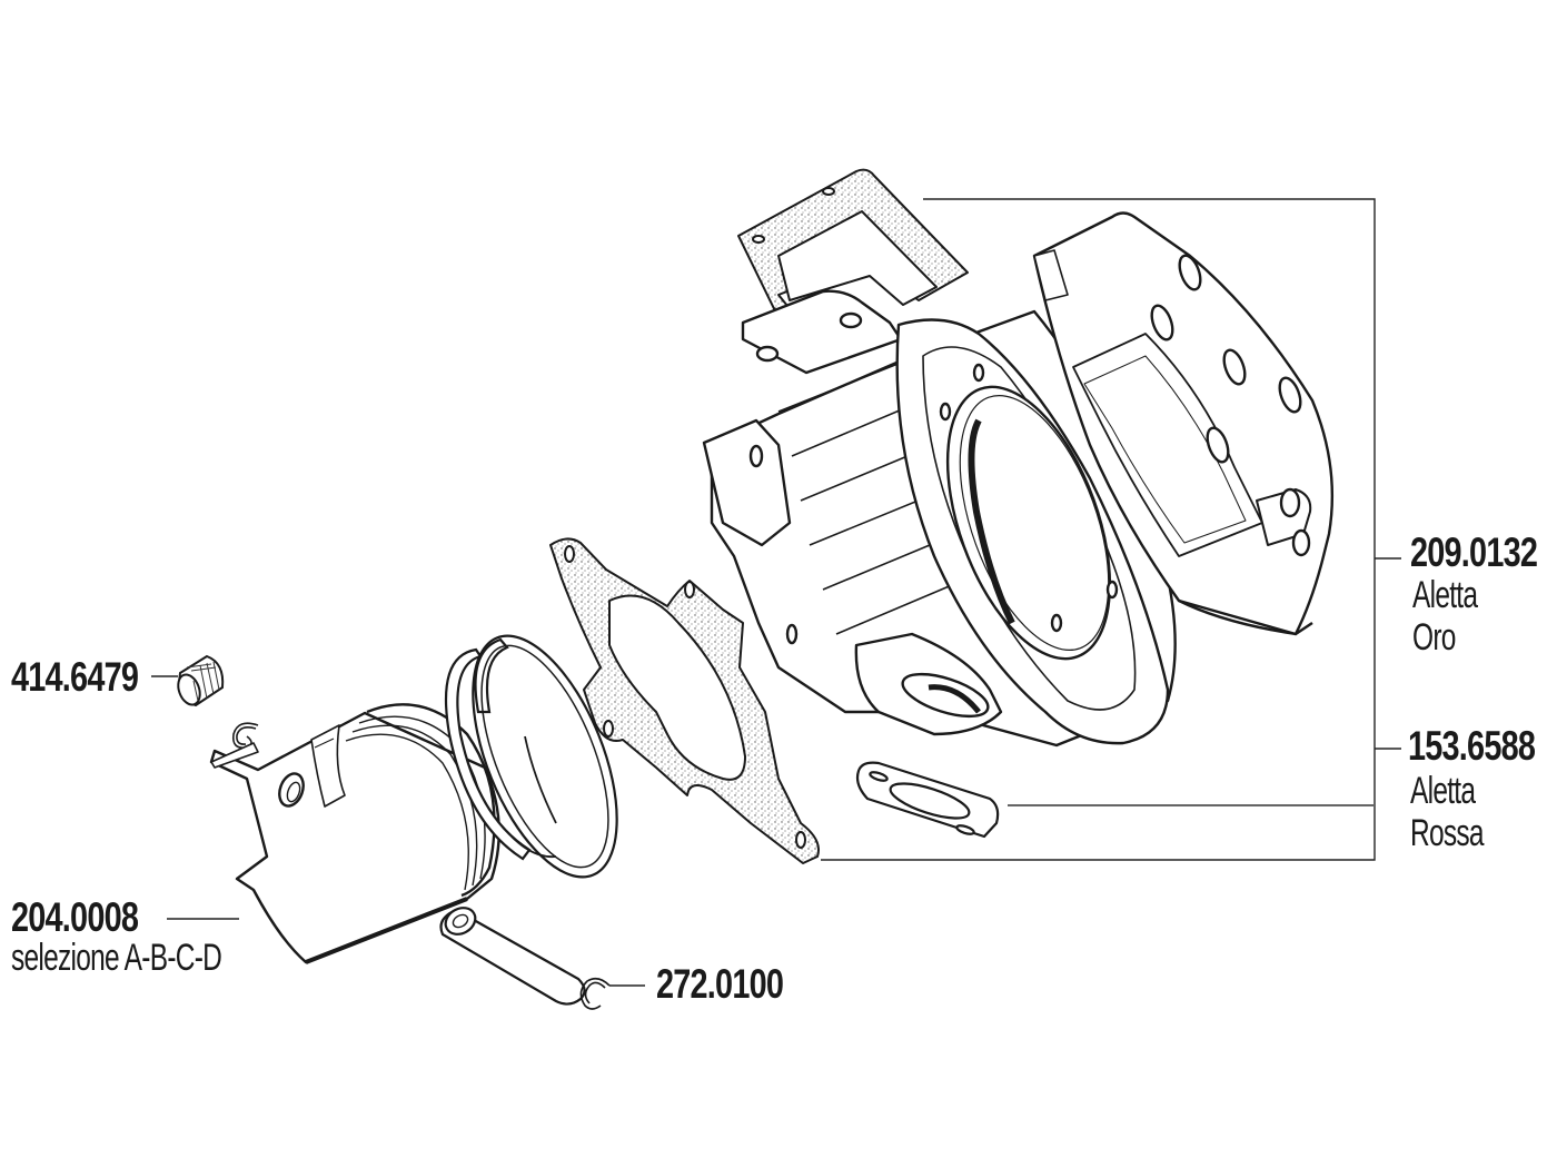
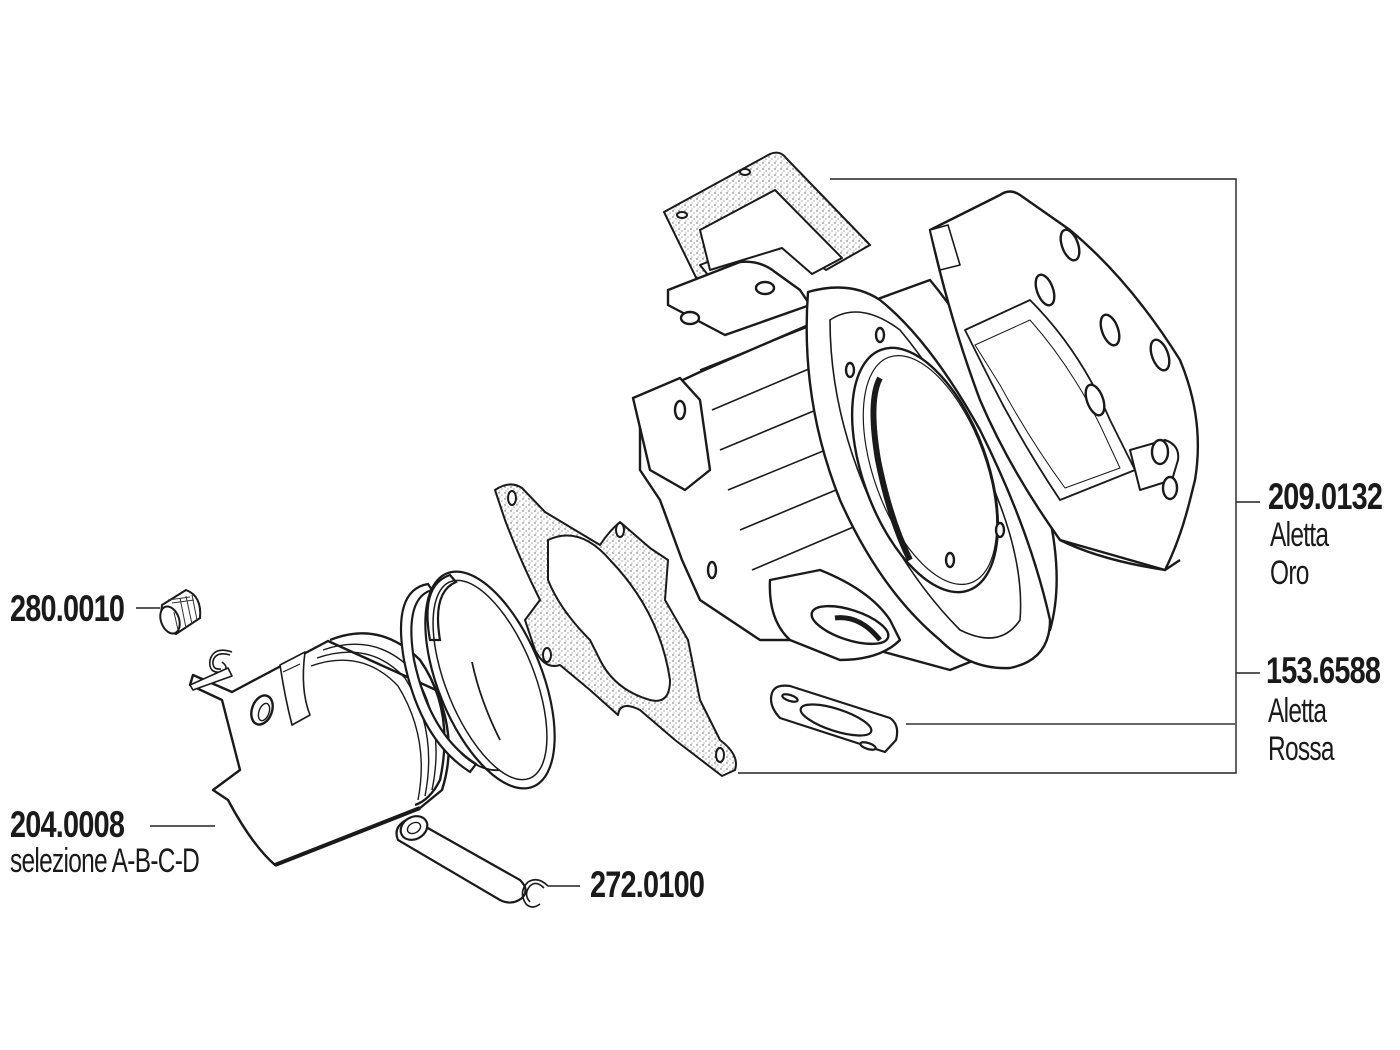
- 414.6479
+ 280.0010
  204.0008
  selezione A-B-C-D
  272.0100
  209.0132
  Aletta
  Oro
  153.6588
  Aletta
  Rossa
